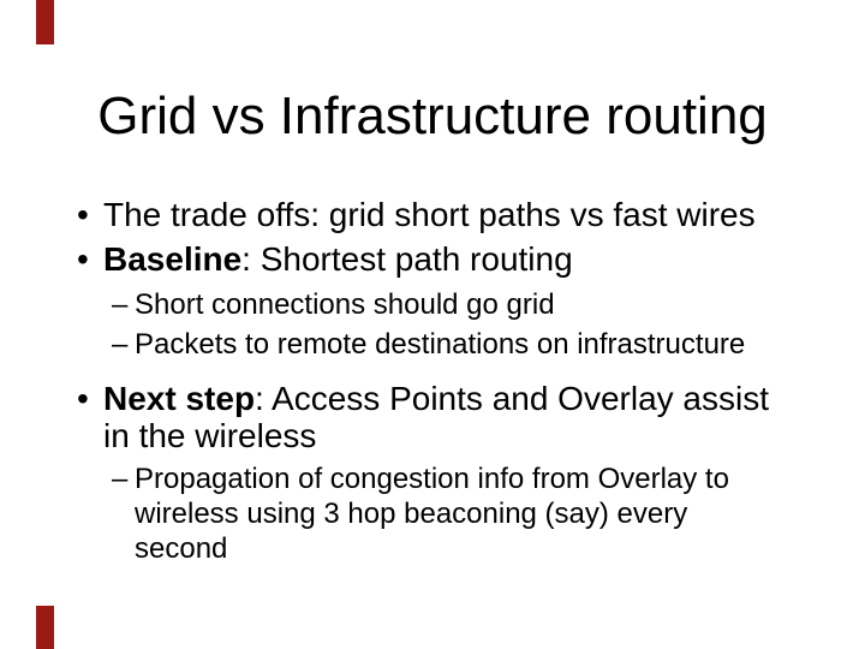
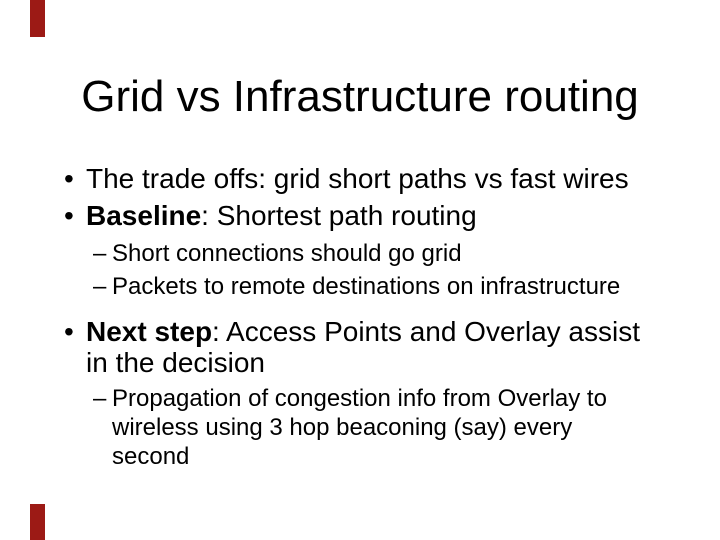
  Grid vs Infrastructure routing
  •
  The trade offs: grid short paths vs fast wires
  •
  Baseline: Shortest path routing
  –
  Short connections should go grid
  –
  Packets to remote destinations on infrastructure
  •
- Next step: Access Points and Overlay assist in the wireless
+ Next step: Access Points and Overlay assist in the decision
  –
  Propagation of congestion info from Overlay to wireless using 3 hop beaconing (say) every second
